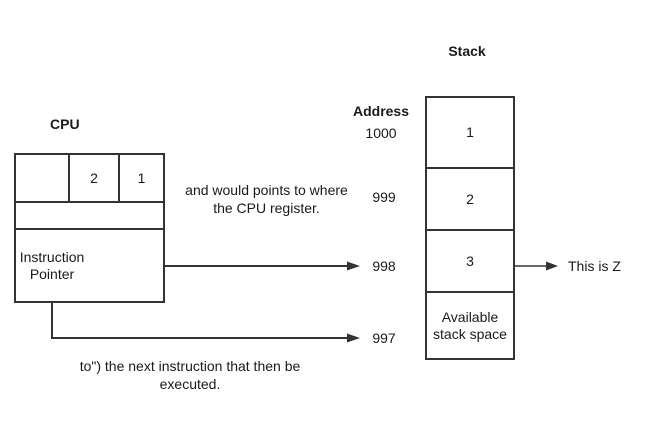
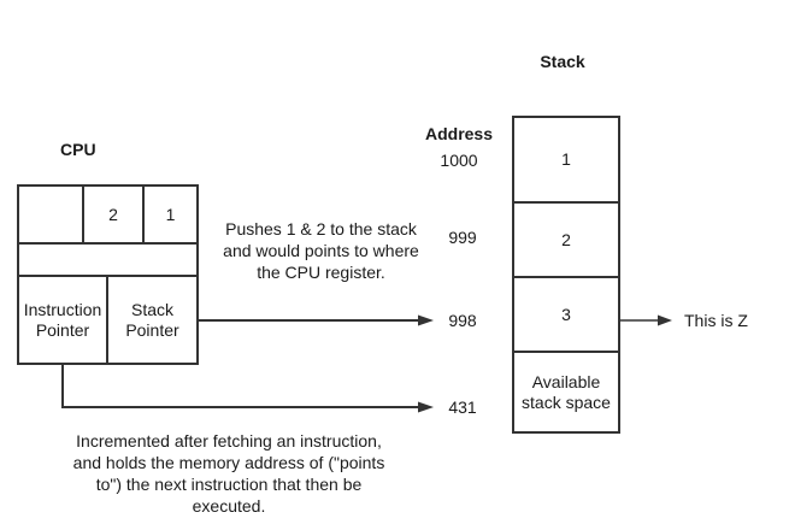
  CPU
  2
  1
  Instruction Pointer
+ Stack Pointer
+ Pushes 1 & 2 to the stack
  and would points to where
  the CPU register.
+ Incremented after fetching an instruction,
+ and holds the memory address of ("points
  to") the next instruction that then be
  executed.
  Stack
  Address
  1000
  999
  998
- 997
+ 431
  1
  2
  3
  Available stack space
  This is Z
